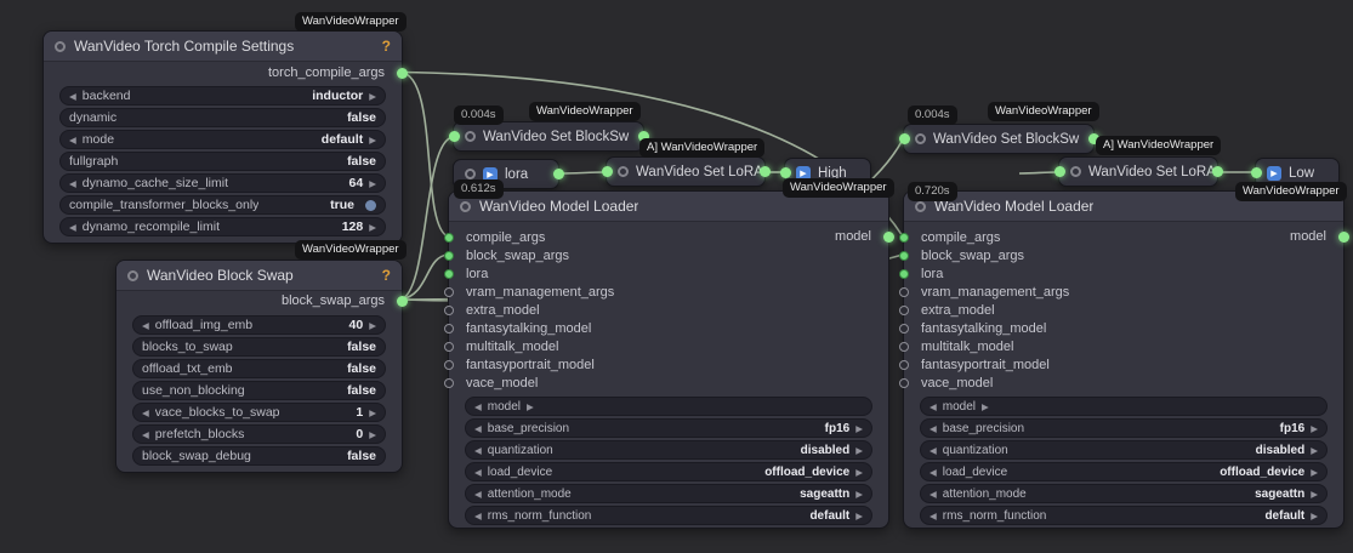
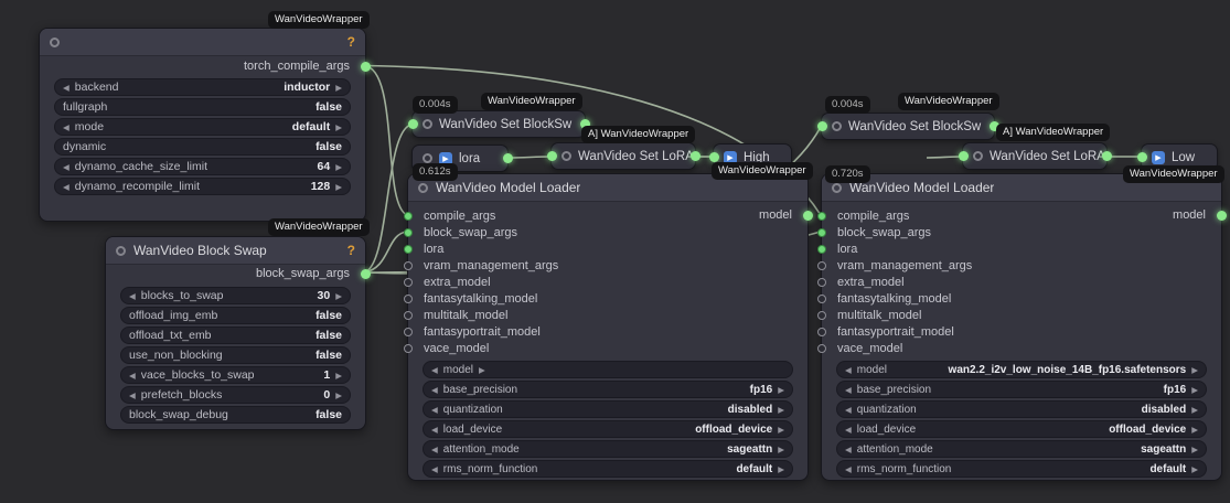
  WanVideoWrapper
  WanVideoWrapper
  0.004s
  WanVideoWrapper
  A] WanVideoWrapper
  0.612s
  WanVideoWrapper
  0.004s
  WanVideoWrapper
  A] WanVideoWrapper
  0.720s
  WanVideoWrapper
- WanVideo Torch Compile Settings
  ?
  torch_compile_args
  ◀
  backend
  inductor
  ▶
- dynamic
+ fullgraph
  false
  ◀
  mode
  default
  ▶
- fullgraph
+ dynamic
  false
  ◀
  dynamo_cache_size_limit
  64
  ▶
- compile_transformer_blocks_only
- true
  ◀
  dynamo_recompile_limit
  128
  ▶
  WanVideo Block Swap
  ?
  block_swap_args
  ◀
- offload_img_emb
+ blocks_to_swap
- 40
+ 30
  ▶
- blocks_to_swap
+ offload_img_emb
  false
  offload_txt_emb
  false
  use_non_blocking
  false
  ◀
  vace_blocks_to_swap
  1
  ▶
  ◀
  prefetch_blocks
  0
  ▶
  block_swap_debug
  false
  WanVideo Set BlockSw
  lora
  WanVideo Set LoR
  High
  WanVideo Set BlockSw
  WanVideo Set LoR
  Low
  WanVideo Model Loader
  model
  compile_args
  block_swap_args
  lora
  vram_management_args
  extra_model
  fantasytalking_model
  multitalk_model
  fantasyportrait_model
  vace_model
  ◀
  model
  ▶
  ◀
  base_precision
  fp16
  ▶
  ◀
  quantization
  disabled
  ▶
  ◀
  load_device
  offload_device
  ▶
  ◀
  attention_mode
  sageattn
  ▶
  ◀
  rms_norm_function
  default
  ▶
  WanVideo Model Loader
  model
  compile_args
  block_swap_args
  lora
  vram_management_args
  extra_model
  fantasytalking_model
  multitalk_model
  fantasyportrait_model
  vace_model
  ◀
  model
+ wan2.2_i2v_low_noise_14B_fp16.safetensors
  ▶
  ◀
  base_precision
  fp16
  ▶
  ◀
  quantization
  disabled
  ▶
  ◀
  load_device
  offload_device
  ▶
  ◀
  attention_mode
  sageattn
  ▶
  ◀
  rms_norm_function
  default
  ▶
